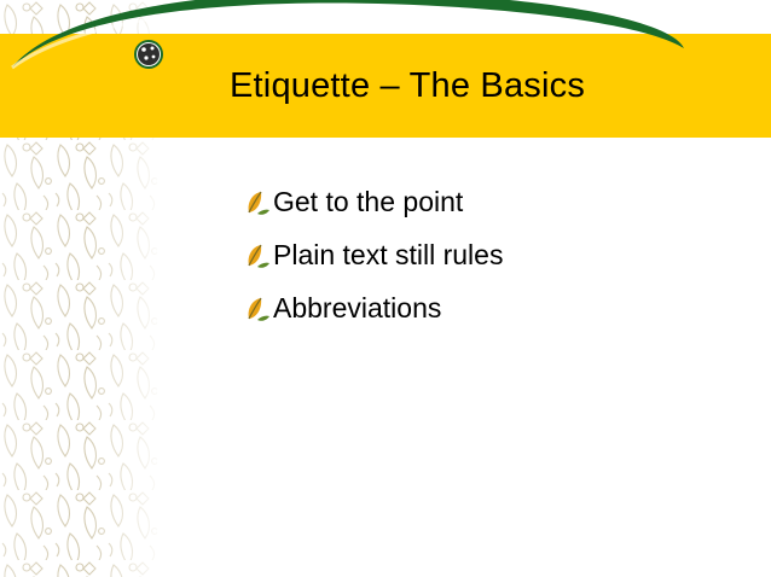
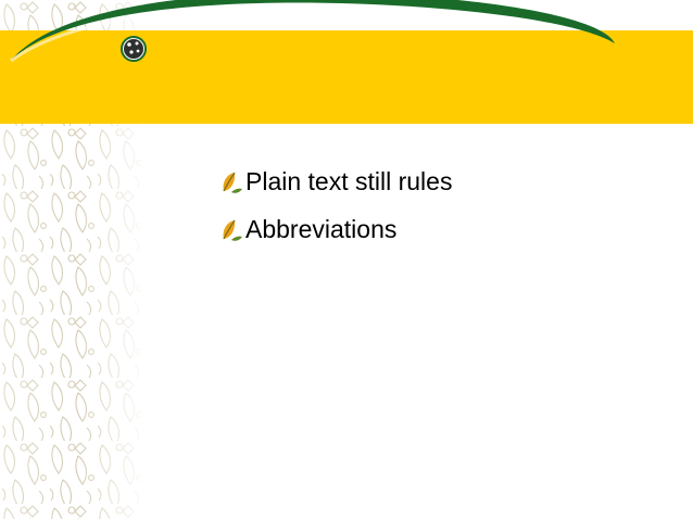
- Etiquette – The Basics
- Get to the point
  Plain text still rules
  Abbreviations
